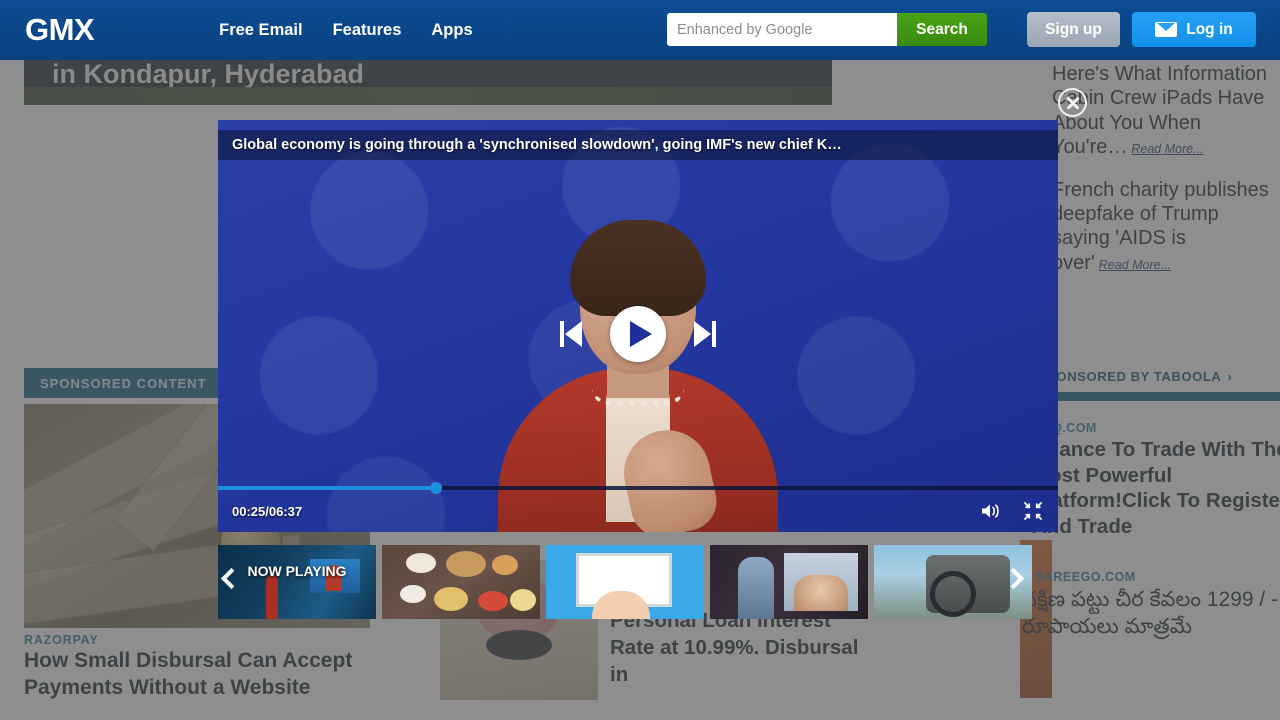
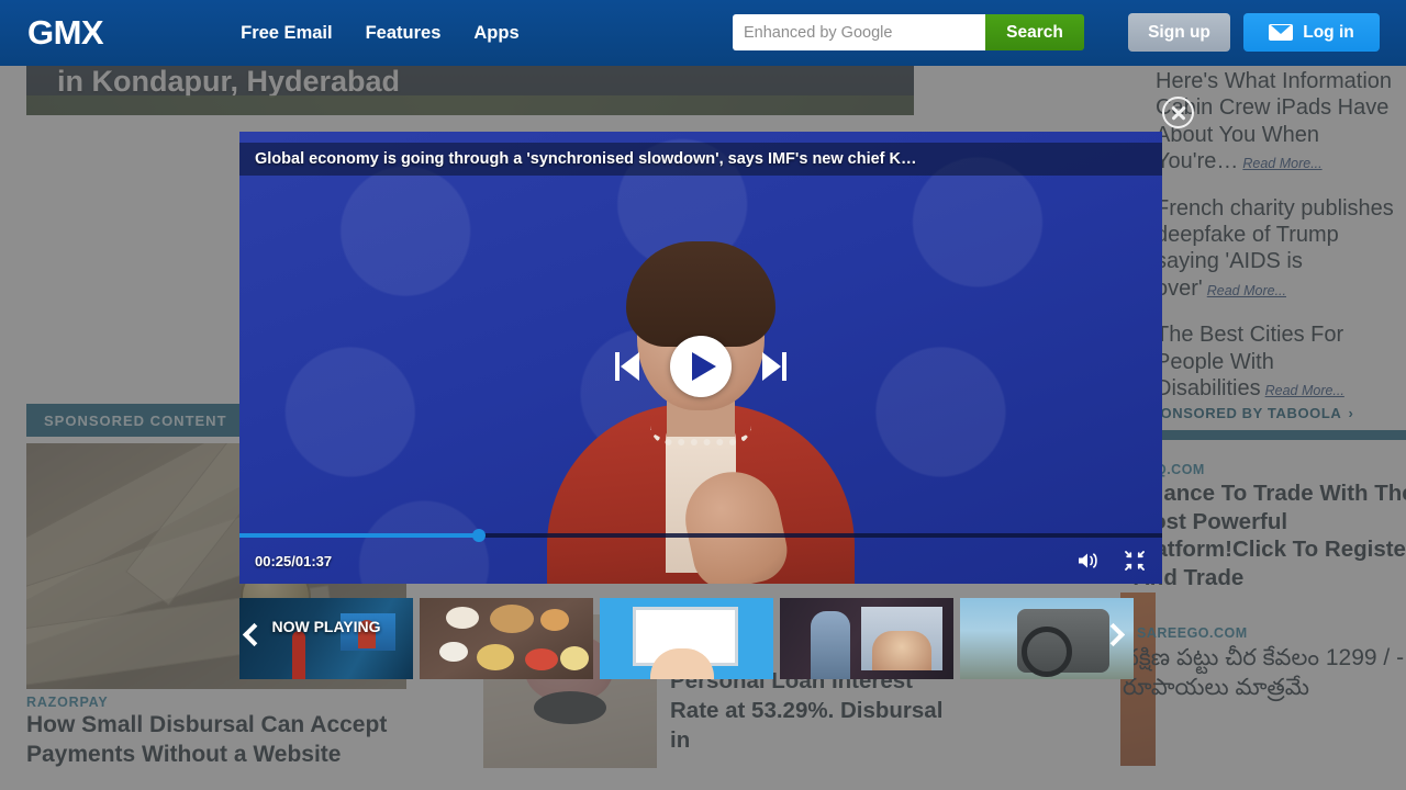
  in Kondapur, Hyderabad
  SPONSORED CONTENT
  RAZORPAY
  How Small Disbursal Can Accept Payments Without a Website
- Personal Loan Interest Rate at 10.99%. Disbursal in
+ Personal Loan Interest Rate at 53.29%. Disbursal in
  Here's What Information in Crew iPads Have About You When ou're… Read More...
  French charity publishes eepfake of Trump aying 'AIDS is ver' Read More...
+ The Best Cities For People With Disabilities Read More...
  ONSORED BY TABOOLA
  ›
  ance To Trade With Th st Powerful tform!Click To Registe d Trade
  SAREEGO.COM
  క్షిణ పట్టు చీర కేవలం 1299 / - రూపాయలు మాత్రమే
  GMX
  Free Email
  Features
  Apps
  Enhanced by Google
  Search
  Sign up
  Log in
- Global economy is going through a 'synchronised slowdown', going IMF's new chief K…
+ Global economy is going through a 'synchronised slowdown', says IMF's new chief K…
- 00:25/06:37
+ 00:25/01:37
  NOW PLAYING
